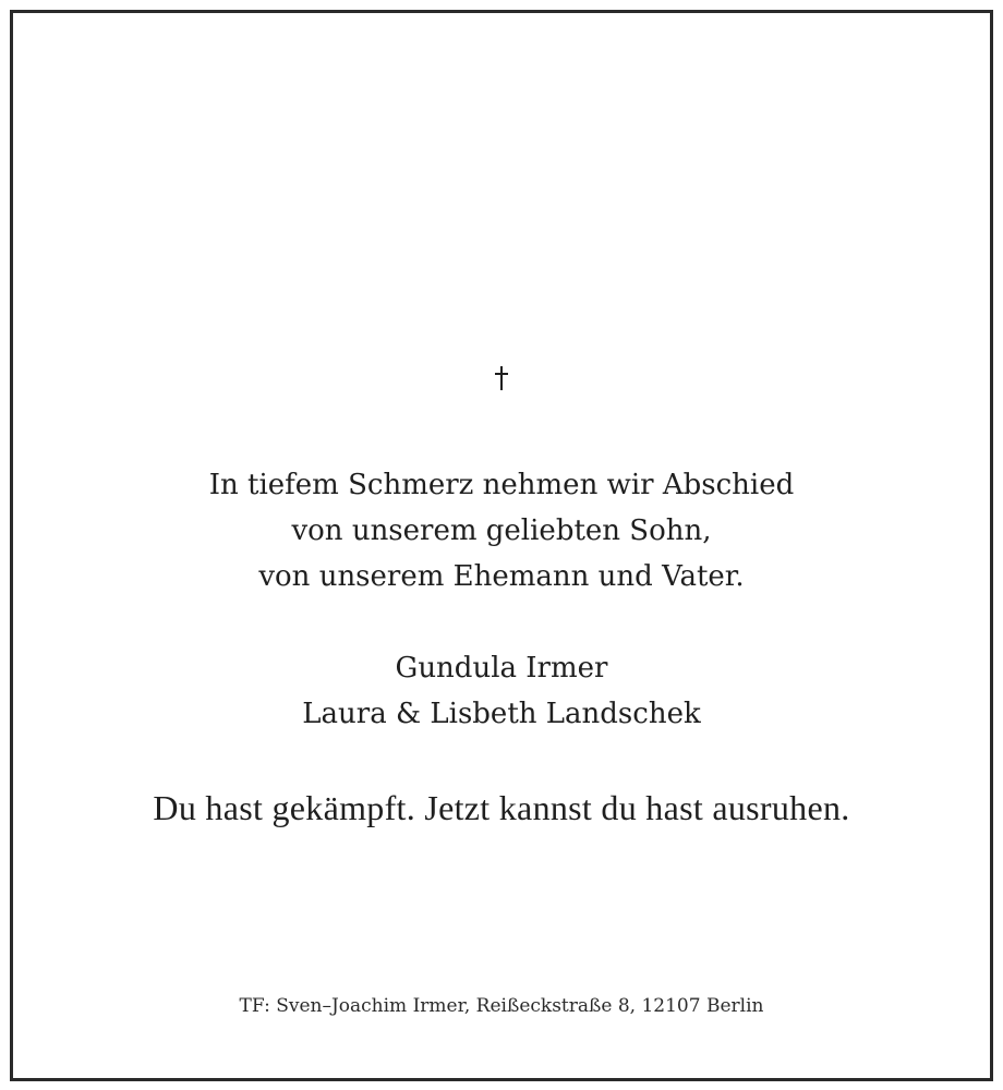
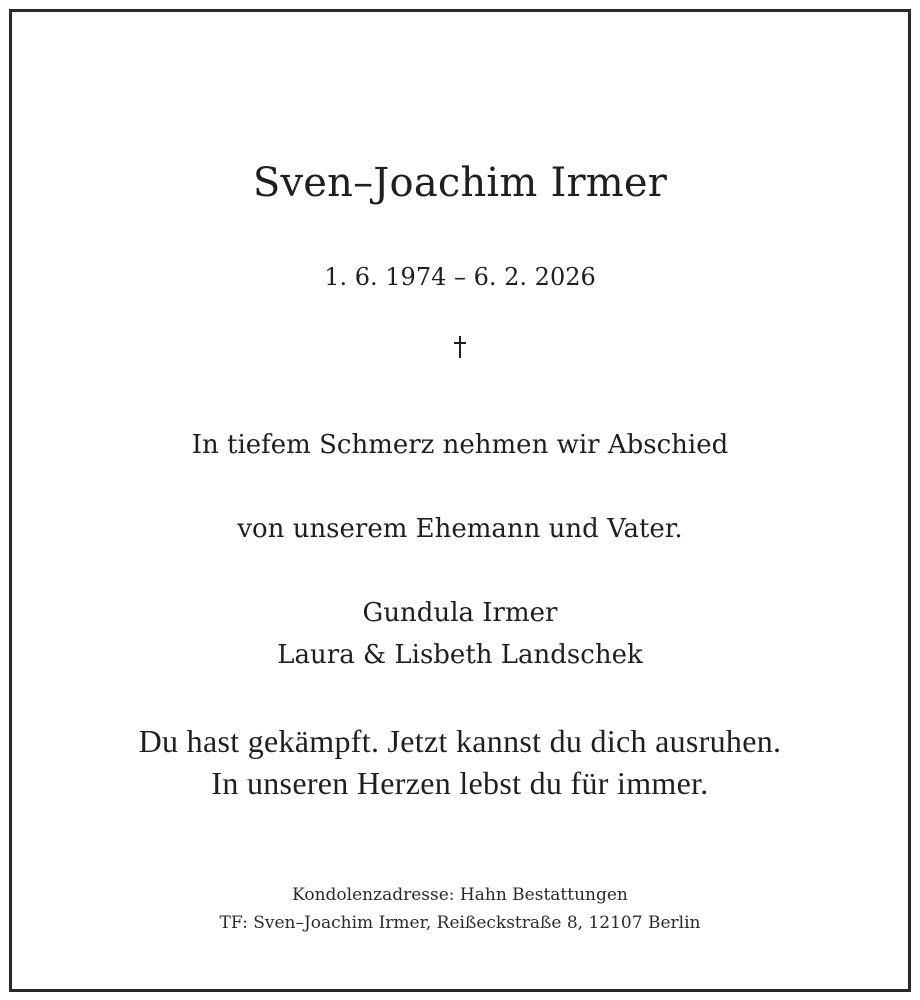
+ Sven–Joachim Irmer
+ 1. 6. 1974 – 6. 2. 2026
  In tiefem Schmerz nehmen wir Abschied
- von unserem geliebten Sohn,
  von unserem Ehemann und Vater.
  Gundula Irmer
  Laura & Lisbeth Landschek
- Du hast gekämpft. Jetzt kannst du hast ausruhen.
+ Du hast gekämpft. Jetzt kannst du dich ausruhen.
+ In unseren Herzen lebst du für immer.
+ Kondolenzadresse: Hahn Bestattungen
  TF: Sven–Joachim Irmer, Reißeckstraße 8, 12107 Berlin
